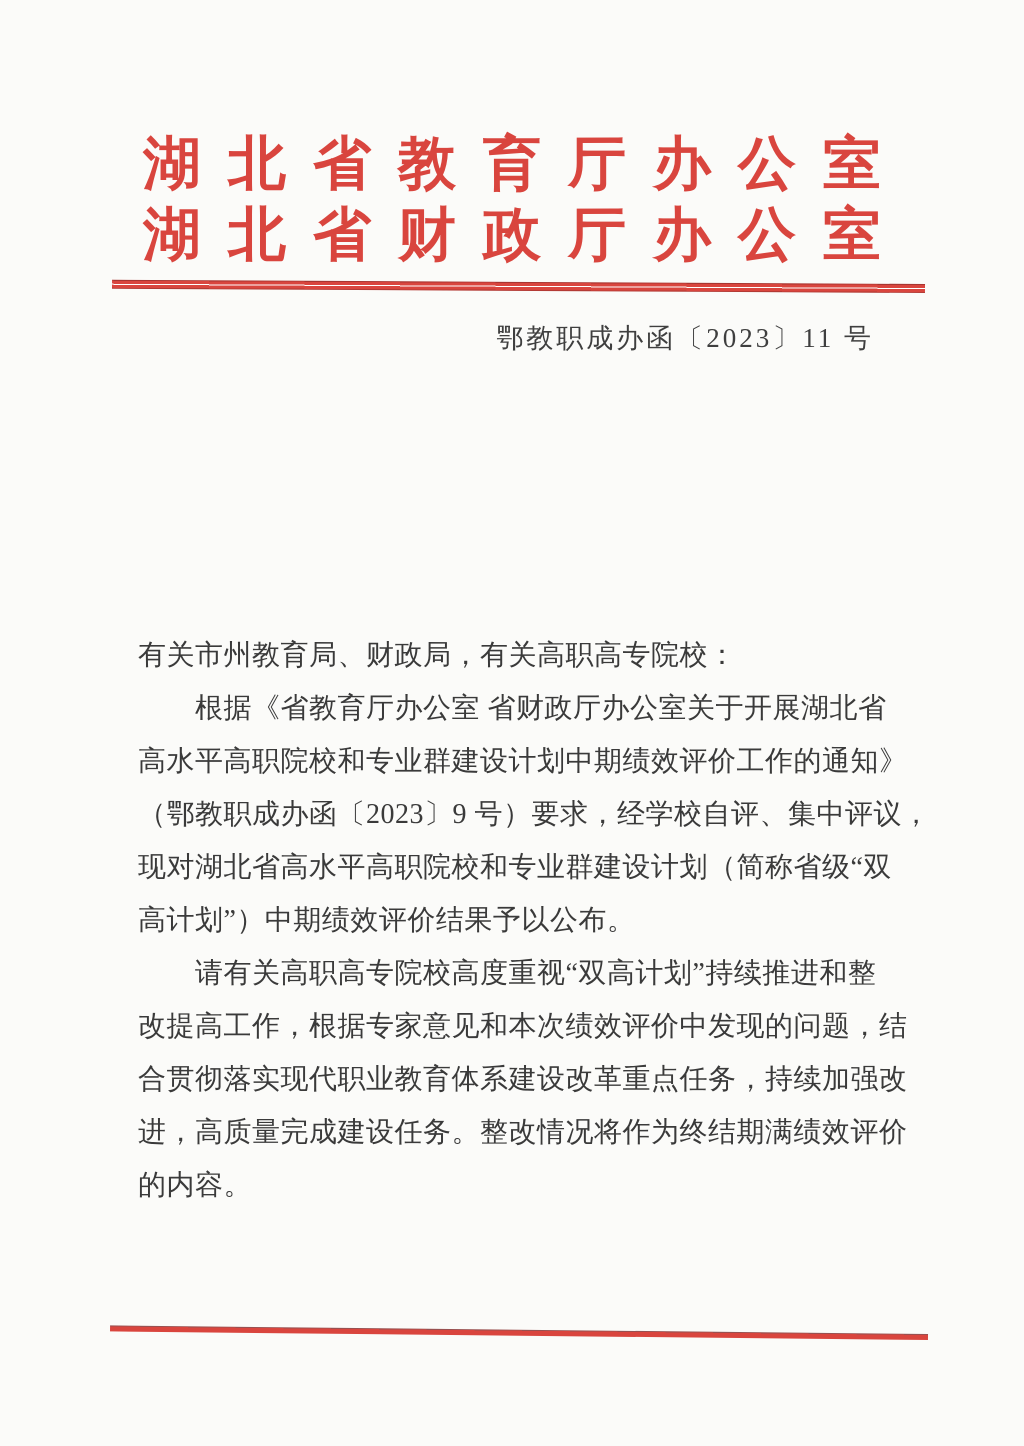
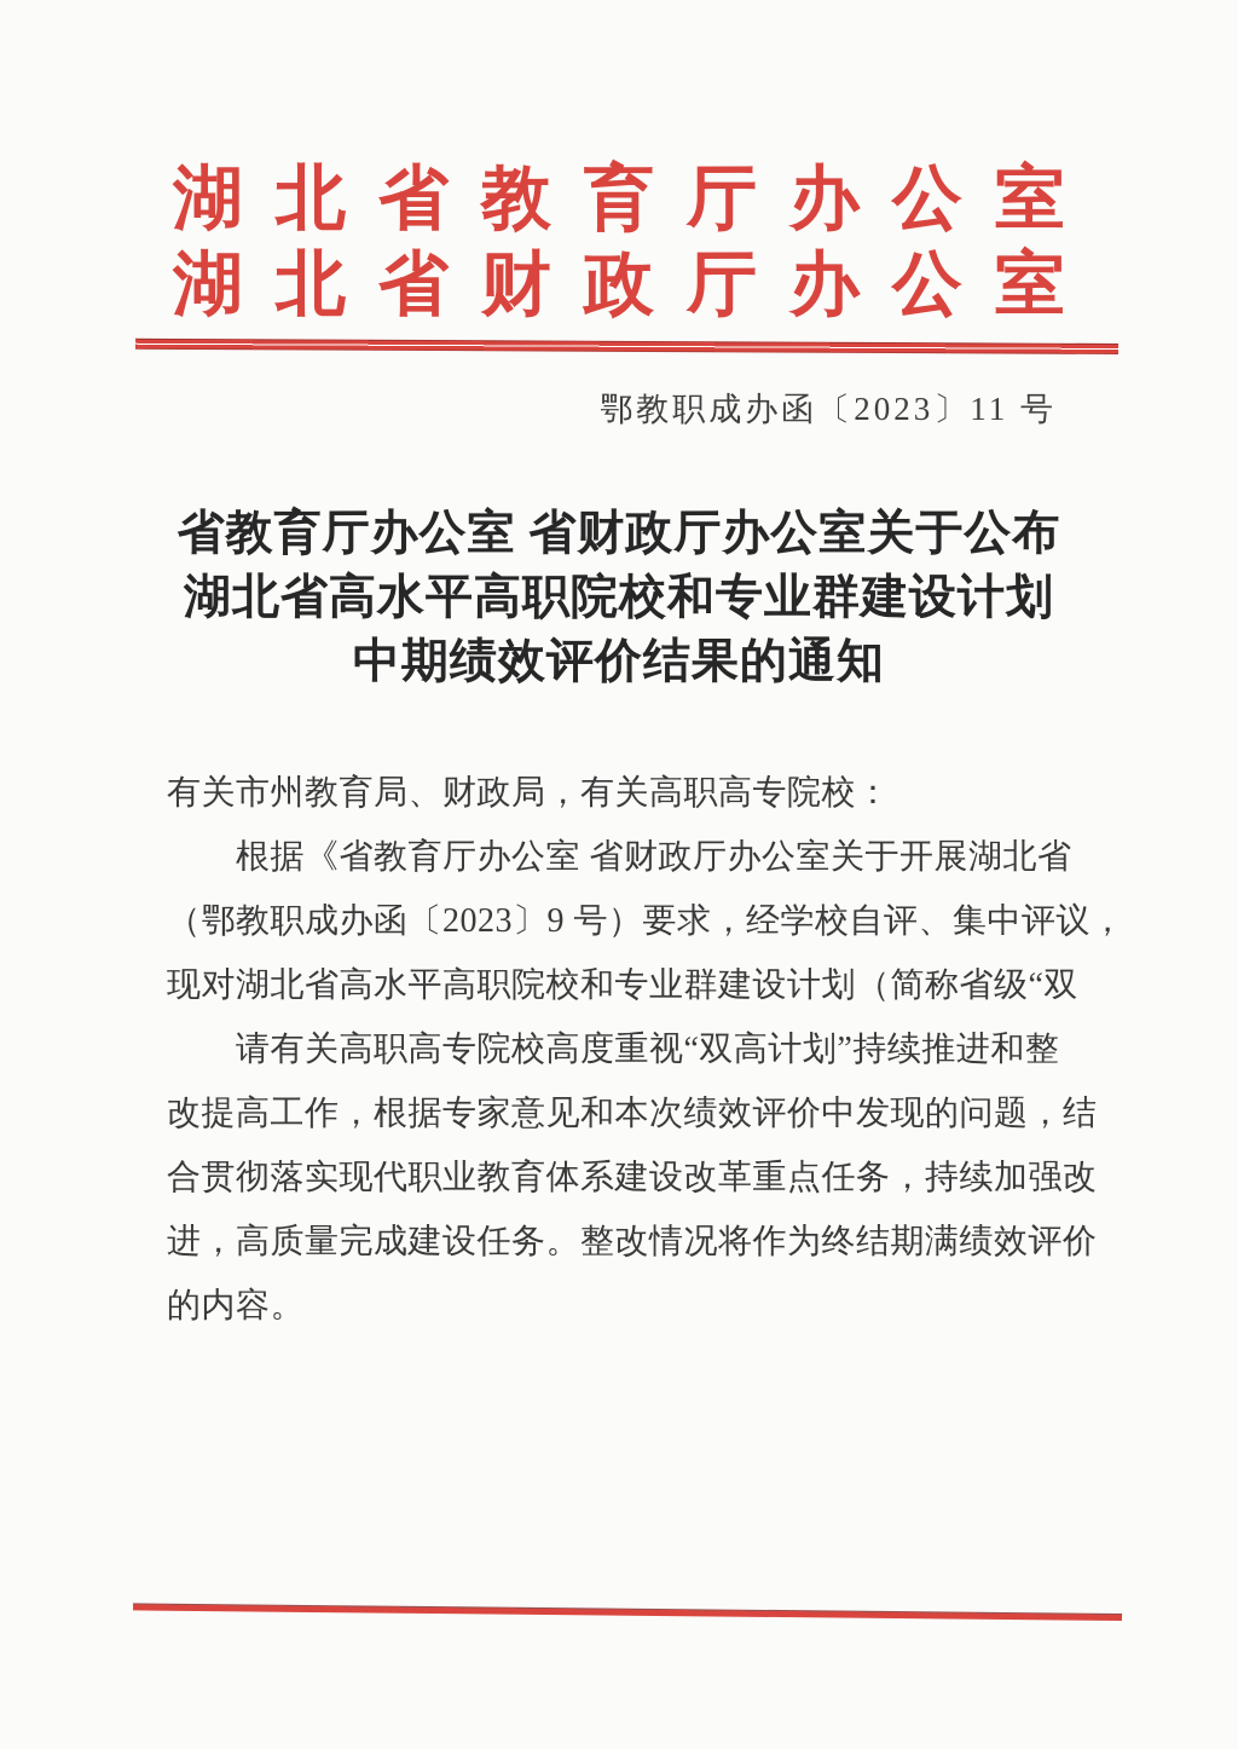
  湖北省教育厅办公室
  湖北省财政厅办公室
  鄂教职成办函〔2023〕11 号
+ 省教育厅办公室 省财政厅办公室关于公布
+ 湖北省高水平高职院校和专业群建设计划
+ 中期绩效评价结果的通知
  有关市州教育局、财政局，有关高职高专院校：
  根据《省教育厅办公室 省财政厅办公室关于开展湖北省
- 高水平高职院校和专业群建设计划中期绩效评价工作的通知》
  （鄂教职成办函〔2023〕9 号）要求，经学校自评、集中评议，
  现对湖北省高水平高职院校和专业群建设计划（简称省级“双
- 高计划”）中期绩效评价结果予以公布。
  请有关高职高专院校高度重视“双高计划”持续推进和整
  改提高工作，根据专家意见和本次绩效评价中发现的问题，结
  合贯彻落实现代职业教育体系建设改革重点任务，持续加强改
  进，高质量完成建设任务。整改情况将作为终结期满绩效评价
  的内容。
